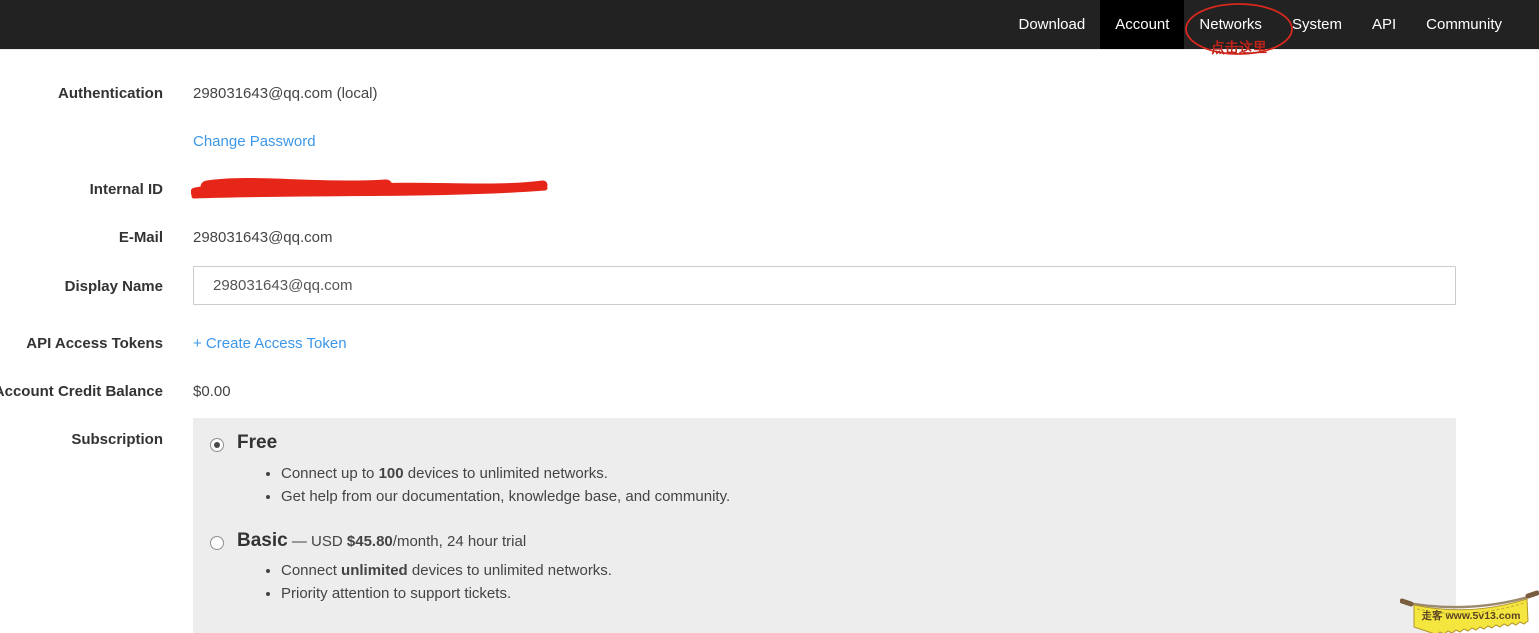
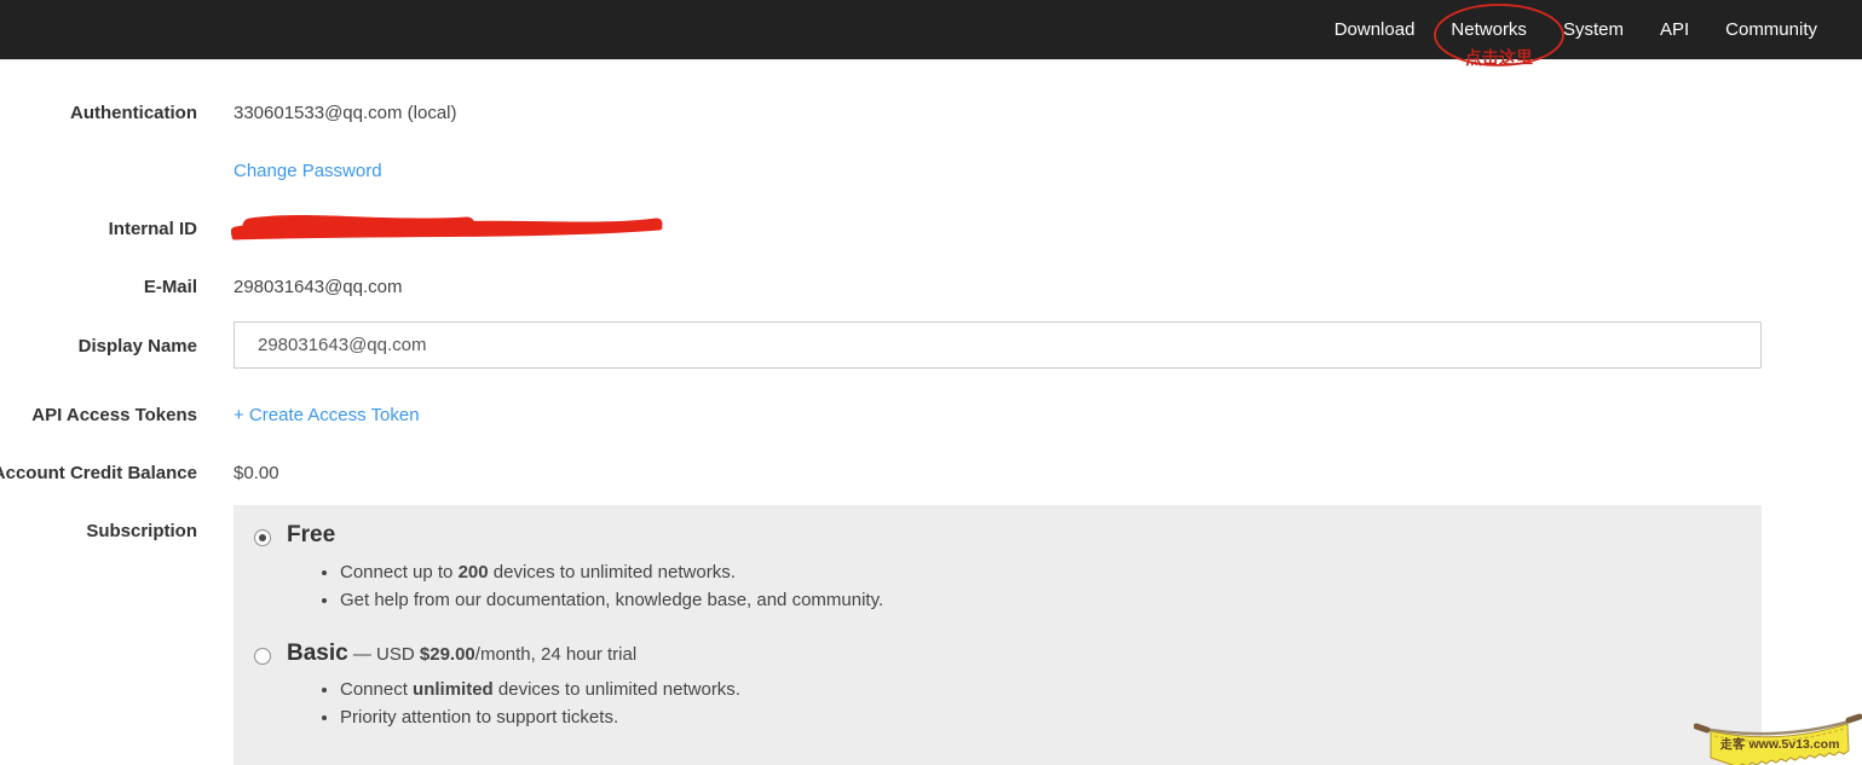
  Download
- Account
  Networks
  System
  API
  Community
  点击这里
  Authentication
- 298031643@qq.com (local)
+ 330601533@qq.com (local)
  Change Password
  Internal ID
  E-Mail
  298031643@qq.com
  Display Name
  298031643@qq.com
  API Access Tokens
  + Create Access Token
  ccount Credit Balance
  $0.00
  Subscription
  Free
- Connect up to 100 devices to unlimited networks.
+ Connect up to 200 devices to unlimited networks.
  Get help from our documentation, knowledge base, and community.
- Basic — USD $45.80/month, 24 hour trial
+ Basic — USD $29.00/month, 24 hour trial
  Connect unlimited devices to unlimited networks.
  Priority attention to support tickets.
  走客 www.5v13.com
